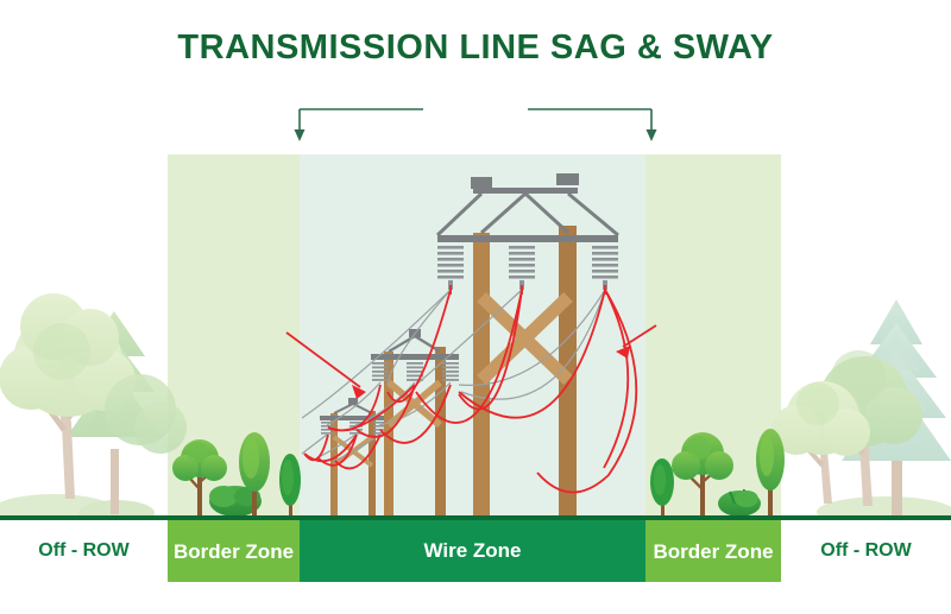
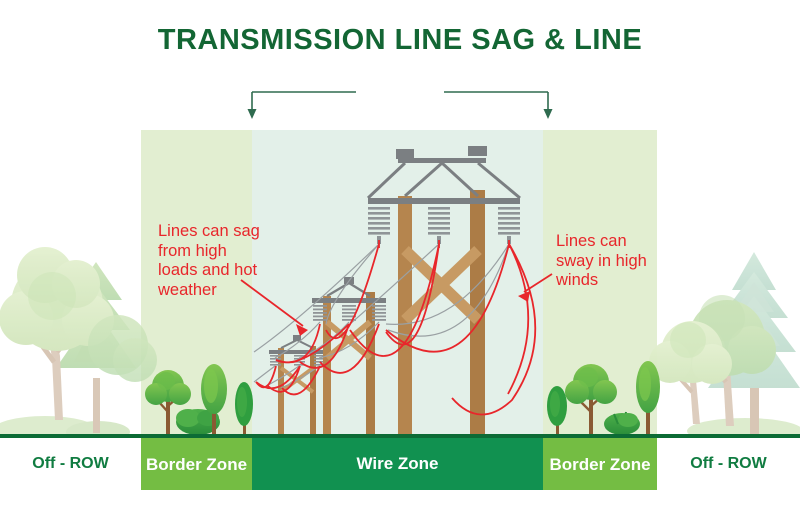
- TRANSMISSION LINE SAG & SWAY
+ TRANSMISSION LINE SAG & LINE
+ Lines can sag from high loads and hot weather
+ Lines can sway in high winds
  Off - ROW
  Border Zone
  Wire Zone
  Border Zone
  Off - ROW
